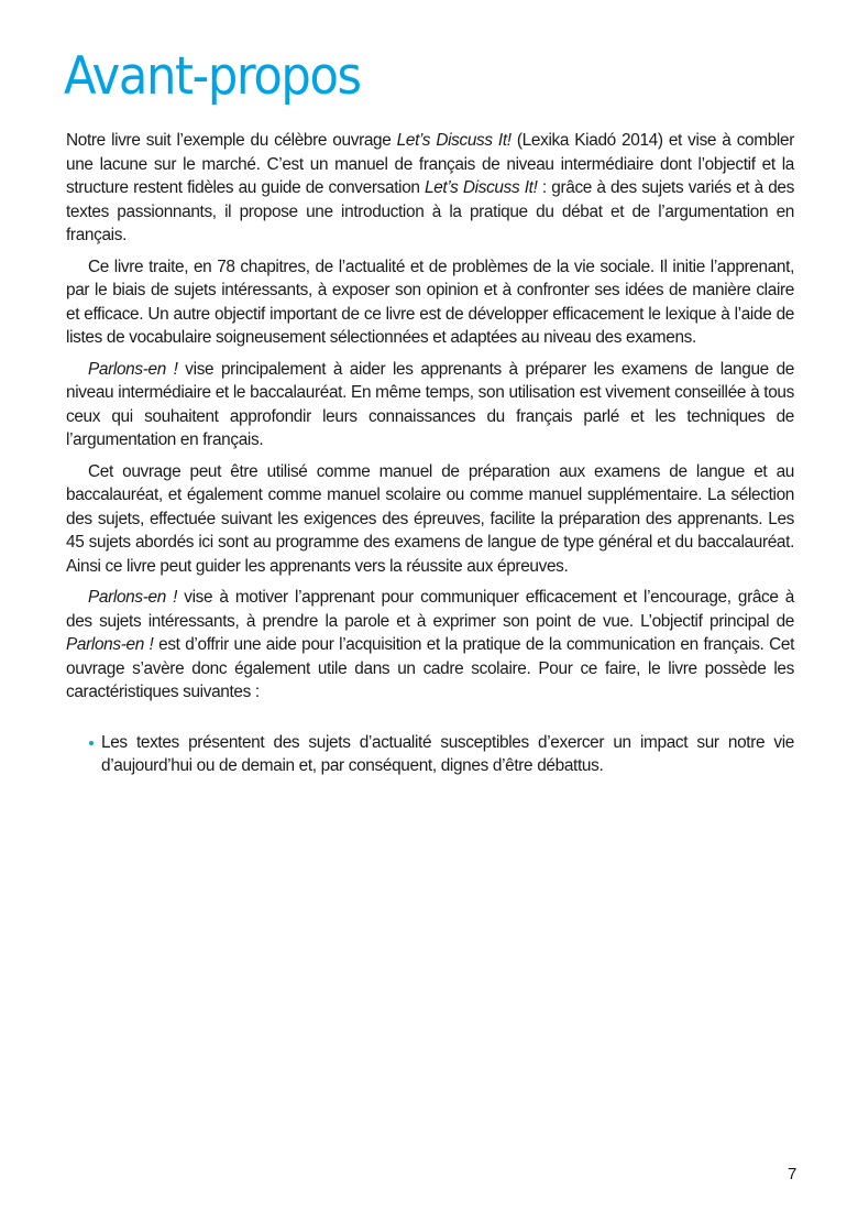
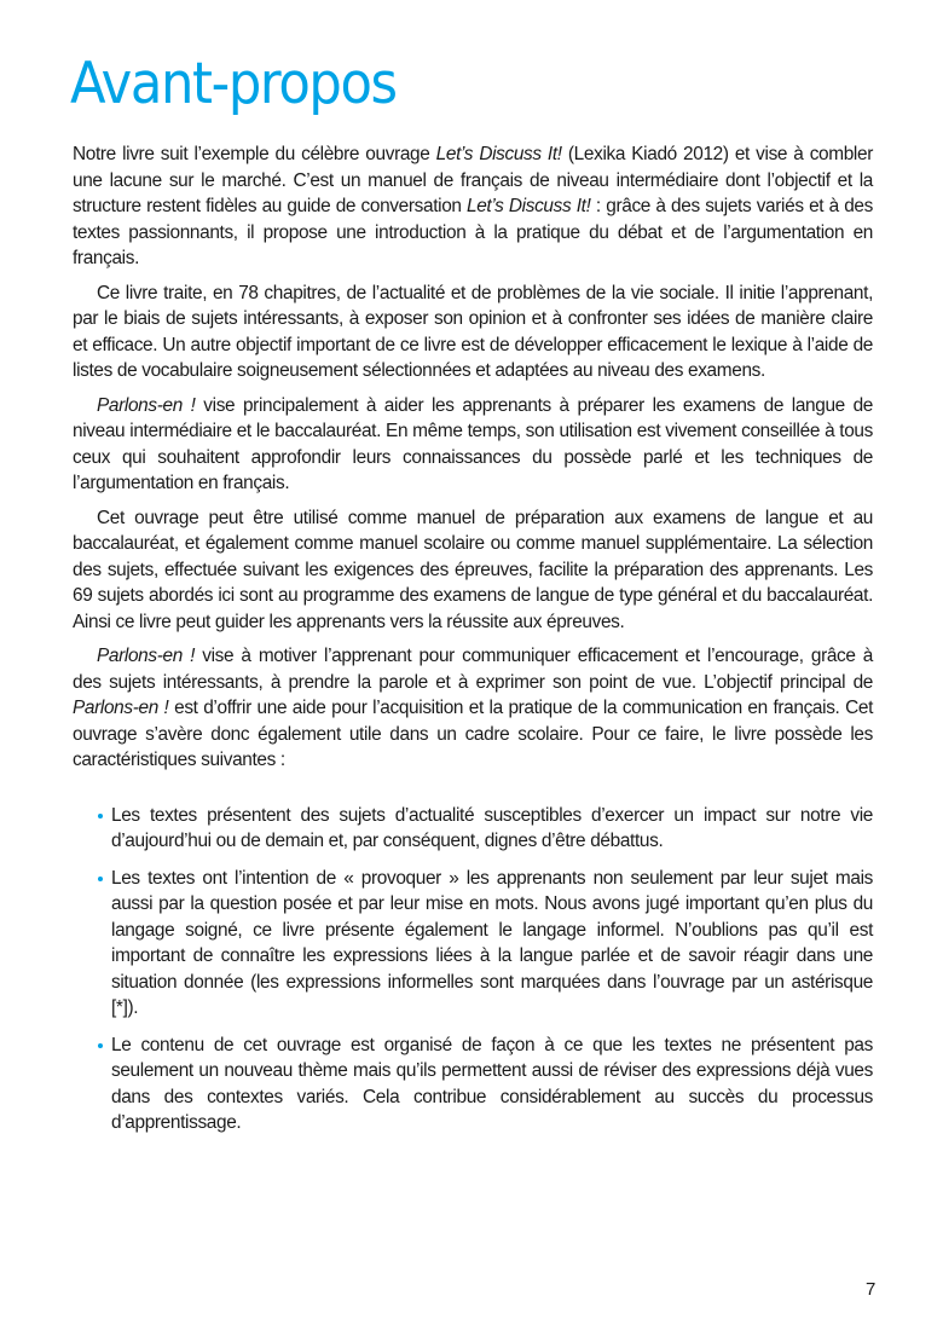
  Avant-propos
- Notre livre suit l’exemple du célèbre ouvrage Let’s Discuss It! (Lexika Kiadó 2014) et vise à combler une lacune sur le marché. C’est un manuel de français de niveau intermédiaire dont l’objectif et la structure restent fidèles au guide de conversation Let’s Discuss It! : grâce à des sujets variés et à des textes passionnants, il propose une introduction à la pratique du débat et de l’argumentation en français.
+ Notre livre suit l’exemple du célèbre ouvrage Let’s Discuss It! (Lexika Kiadó 2012) et vise à combler une lacune sur le marché. C’est un manuel de français de niveau intermédiaire dont l’objectif et la structure restent fidèles au guide de conversation Let’s Discuss It! : grâce à des sujets variés et à des textes passionnants, il propose une introduction à la pratique du débat et de l’argumentation en français.
  Ce livre traite, en 78 chapitres, de l’actualité et de problèmes de la vie sociale. Il initie l’apprenant, par le biais de sujets intéressants, à exposer son opinion et à confronter ses idées de manière claire et efficace. Un autre objectif important de ce livre est de développer efficacement le lexique à l’aide de listes de vocabulaire soigneusement sélectionnées et adaptées au niveau des examens.
- Parlons-en ! vise principalement à aider les apprenants à préparer les examens de langue de niveau intermédiaire et le baccalauréat. En même temps, son utilisation est vivement conseillée à tous ceux qui souhaitent approfondir leurs connaissances du français parlé et les techniques de l’argumentation en français.
+ Parlons-en ! vise principalement à aider les apprenants à préparer les examens de langue de niveau intermédiaire et le baccalauréat. En même temps, son utilisation est vivement conseillée à tous ceux qui souhaitent approfondir leurs connaissances du possède parlé et les techniques de l’argumentation en français.
- Cet ouvrage peut être utilisé comme manuel de préparation aux examens de langue et au baccalauréat, et également comme manuel scolaire ou comme manuel supplémentaire. La sélection des sujets, effectuée suivant les exigences des épreuves, facilite la préparation des apprenants. Les 45 sujets abordés ici sont au programme des examens de langue de type général et du baccalauréat. Ainsi ce livre peut guider les apprenants vers la réussite aux épreuves.
+ Cet ouvrage peut être utilisé comme manuel de préparation aux examens de langue et au baccalauréat, et également comme manuel scolaire ou comme manuel supplémentaire. La sélection des sujets, effectuée suivant les exigences des épreuves, facilite la préparation des apprenants. Les 69 sujets abordés ici sont au programme des examens de langue de type général et du baccalauréat. Ainsi ce livre peut guider les apprenants vers la réussite aux épreuves.
  Parlons-en ! vise à motiver l’apprenant pour communiquer efficacement et l’encourage, grâce à des sujets intéressants, à prendre la parole et à exprimer son point de vue. L’objectif principal de Parlons-en ! est d’offrir une aide pour l’acquisition et la pratique de la communication en français. Cet ouvrage s’avère donc également utile dans un cadre scolaire. Pour ce faire, le livre possède les caractéristiques suivantes :
  Les textes présentent des sujets d’actualité susceptibles d’exercer un impact sur notre vie d’aujourd’hui ou de demain et, par conséquent, dignes d’être débattus.
+ Les textes ont l’intention de « provoquer » les apprenants non seulement par leur sujet mais aussi par la question posée et par leur mise en mots. Nous avons jugé important qu’en plus du langage soigné, ce livre présente également le langage informel. N’oublions pas qu’il est important de connaître les expressions liées à la langue parlée et de savoir réagir dans une situation donnée (les expressions informelles sont marquées dans l’ouvrage par un astérisque [*]).
+ Le contenu de cet ouvrage est organisé de façon à ce que les textes ne présentent pas seulement un nouveau thème mais qu’ils permettent aussi de réviser des expressions déjà vues dans des contextes variés. Cela contribue considérablement au succès du processus d’apprentissage.
  7
